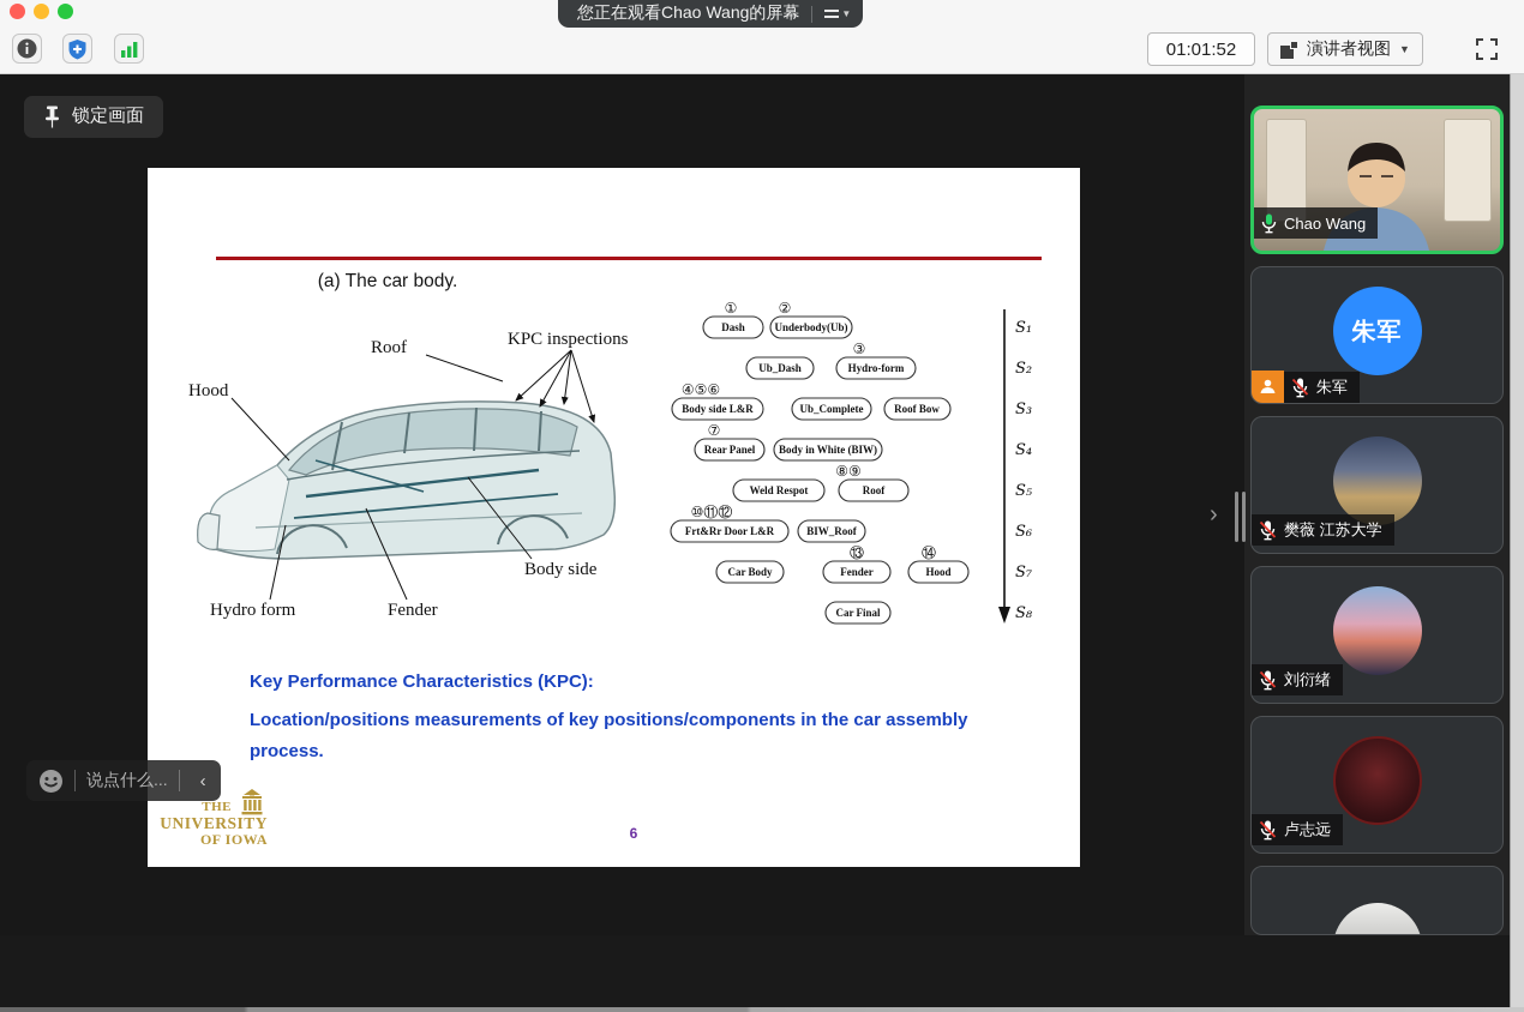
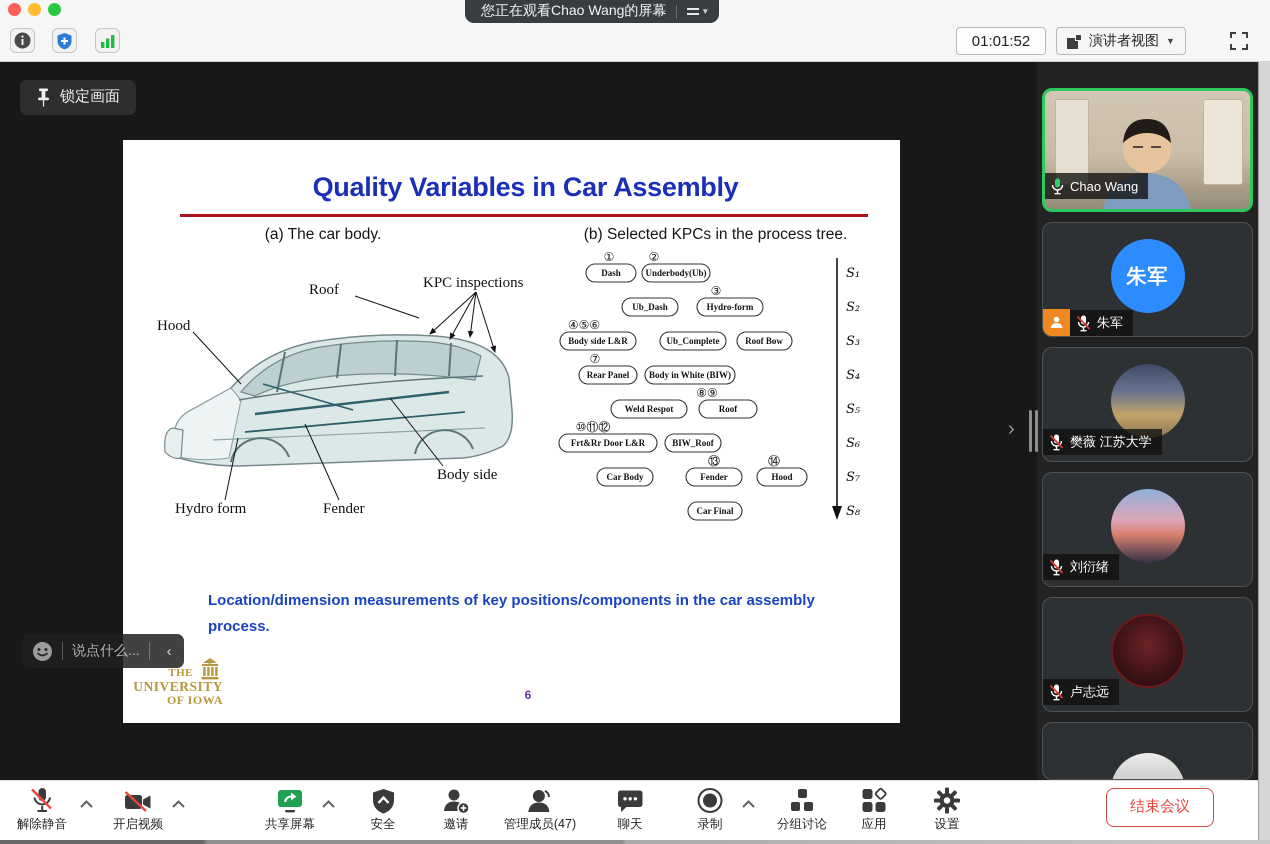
  您正在观看Chao Wang的屏幕
  ▼
  01:01:52
  演讲者视图
  ▼
  锁定画面
+ Quality Variables in Car Assembly
  (a) The car body.
+ (b) Selected KPCs in the process tree.
  Hood
  Roof
  KPC inspections
  Body side
  Fender
  Hydro form
  Dash
  Underbody(Ub)
  Ub_Dash
  Hydro-form
  Body side L&R
  Ub_Complete
  Roof Bow
  Rear Panel
  Body in White (BIW)
  Weld Respot
  Roof
  Frt&Rr Door L&R
  BIW_Roof
  Car Body
  Fender
  Hood
  Car Final
  ①
  ②
  ③
  ④⑤⑥
  ⑦
  ⑧⑨
  ⑩⑪⑫
  ⑬
  ⑭
  S₁
  S₂
  S₃
  S₄
  S₅
  S₆
  S₇
  S₈
- Key Performance Characteristics (KPC):
- Location/positions measurements of key positions/components in the car assembly process.
+ Location/dimension measurements of key positions/components in the car assembly process.
  6
  THE
  UNIVERSITY
  OF IOWA
  说点什么...
  ‹
  ›
  Chao Wang
  朱军
  朱军
  樊薇 江苏大学
  刘衍绪
  卢志远
+ 解除静音
+ 开启视频
+ 共享屏幕
+ 安全
+ 邀请
+ 管理成员(47)
+ 聊天
+ 录制
+ 分组讨论
+ 应用
+ 设置
+ 结束会议
